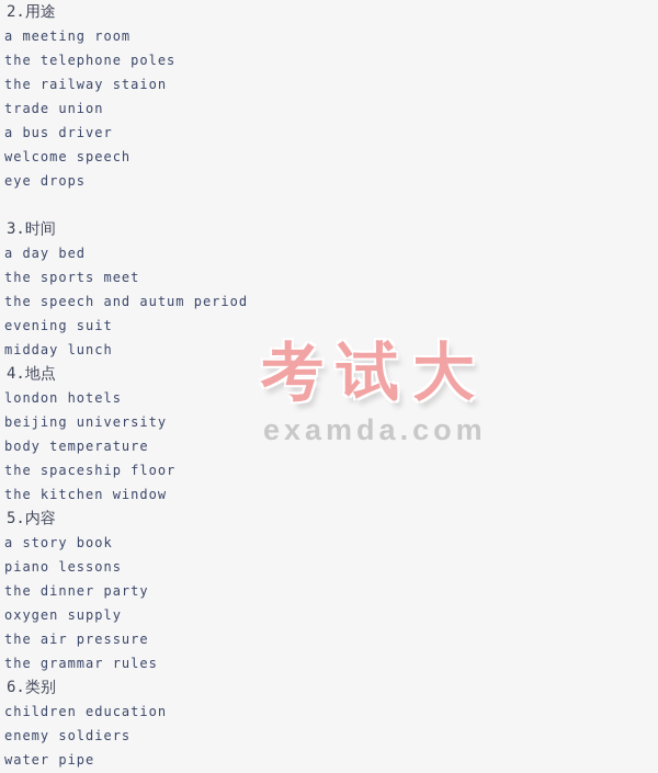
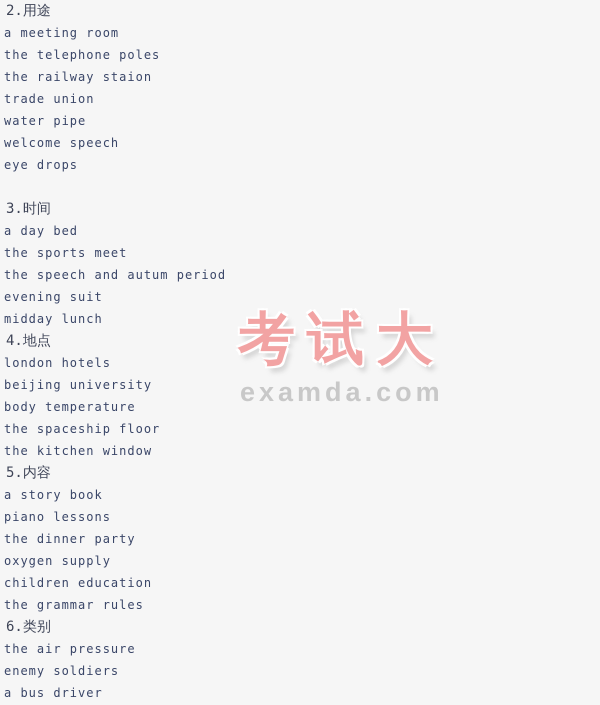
  2.用途
  a meeting room
  the telephone poles
  the railway staion
  trade union
- a bus driver
+ water pipe
  welcome speech
  eye drops
  3.时间
  a day bed
  the sports meet
  the speech and autum period
  evening suit
  midday lunch
  4.地点
  london hotels
  beijing university
  body temperature
  the spaceship floor
  the kitchen window
  5.内容
  a story book
  piano lessons
  the dinner party
  oxygen supply
- the air pressure
+ children education
  the grammar rules
  6.类别
- children education
+ the air pressure
  enemy soldiers
- water pipe
+ a bus driver
  考试大
  examda.com
